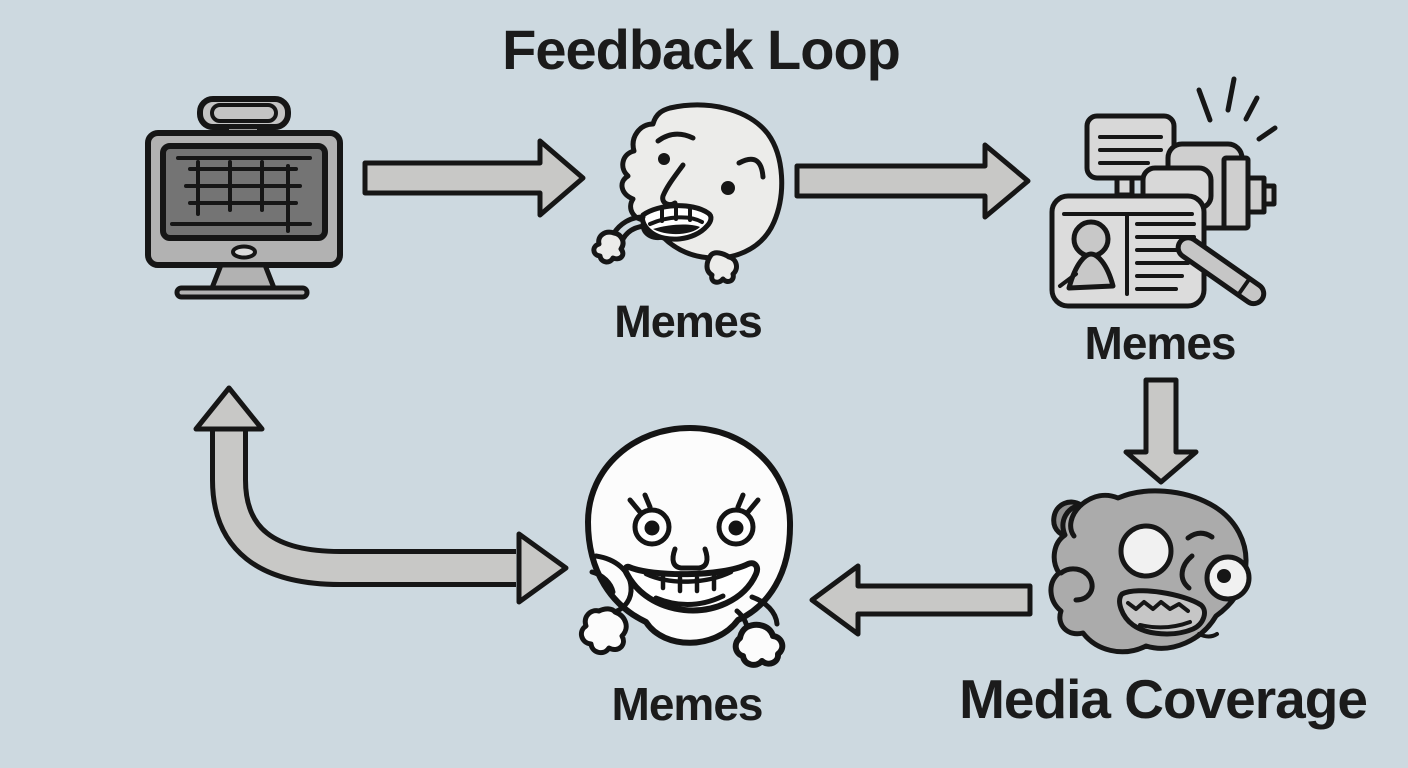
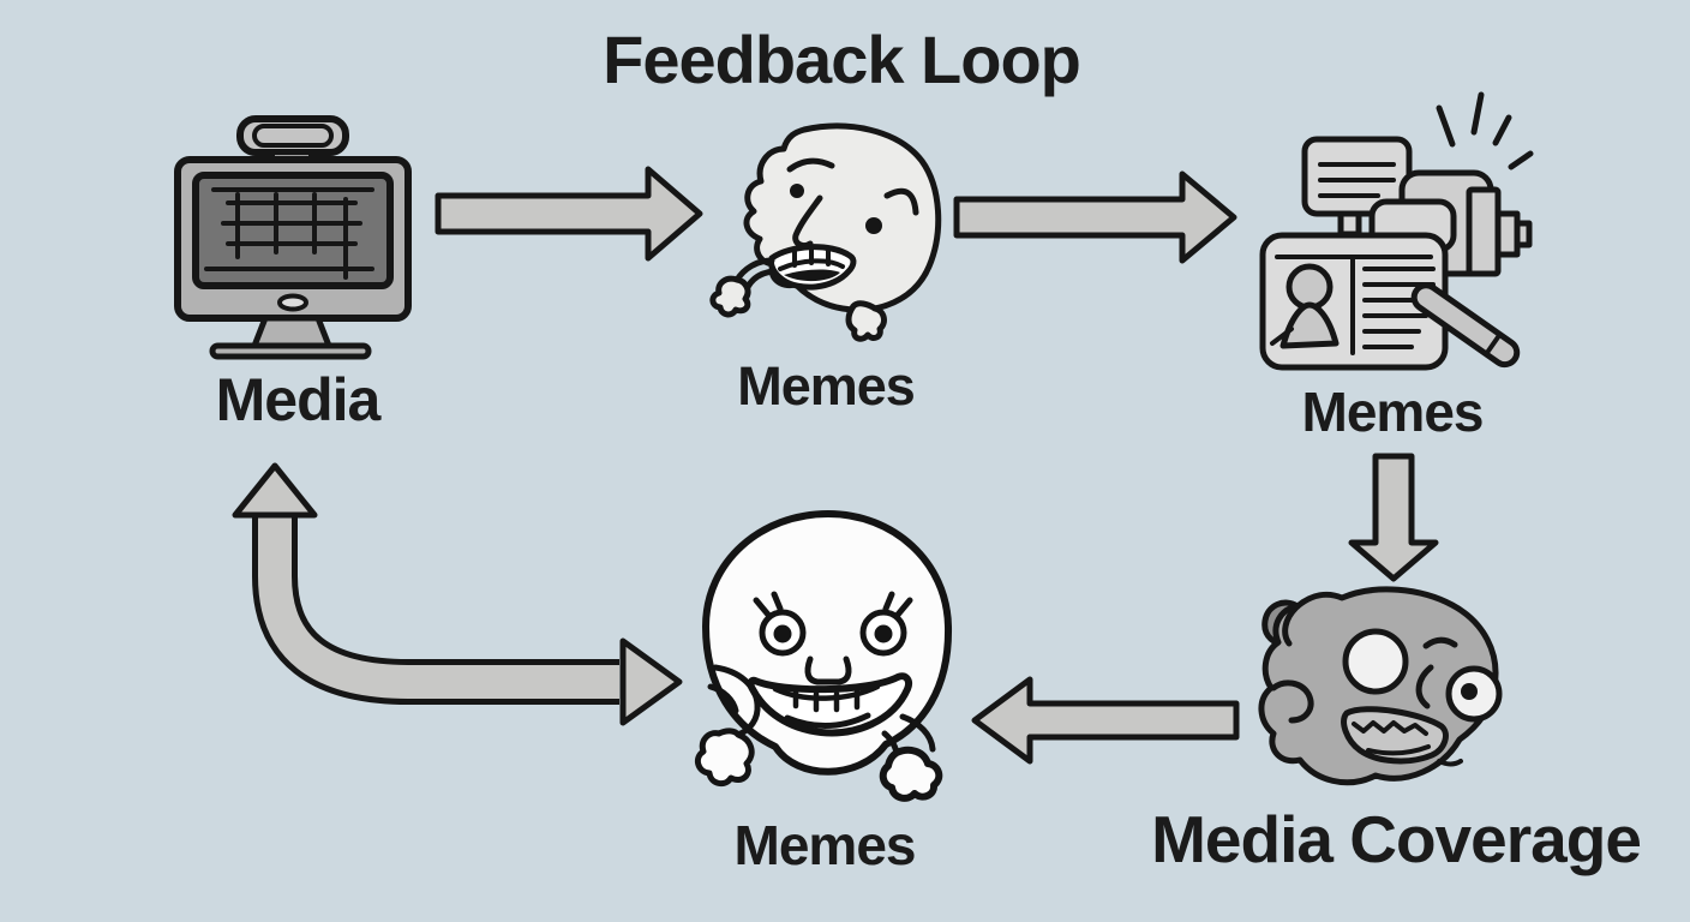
  Feedback Loop
+ Media
  Memes
  Memes
  Media Coverage
  Memes
